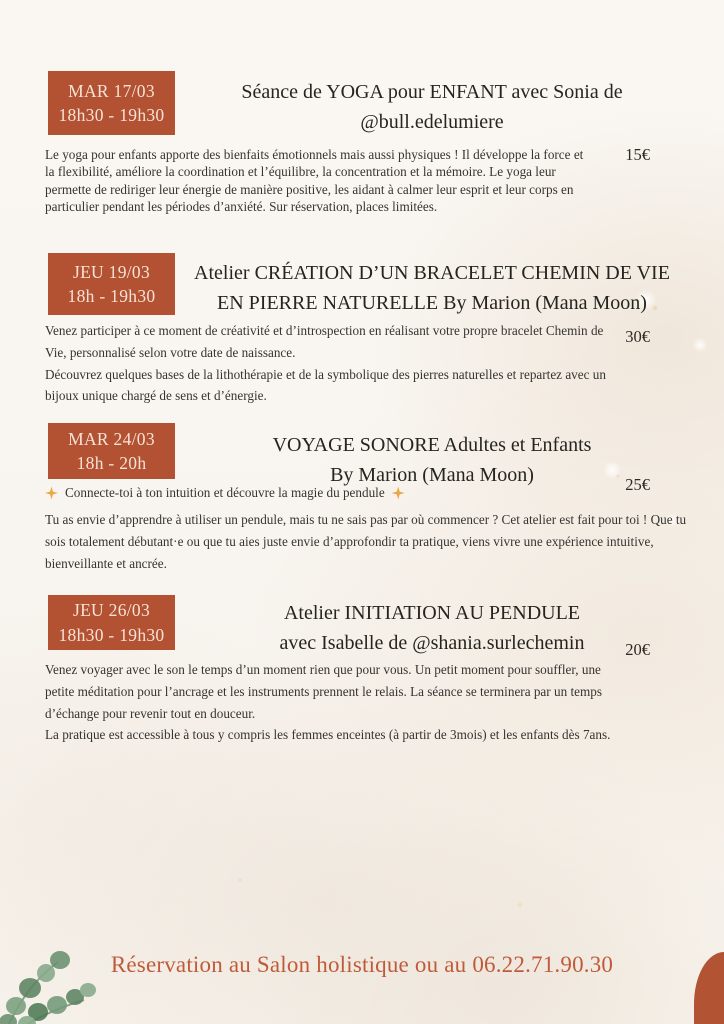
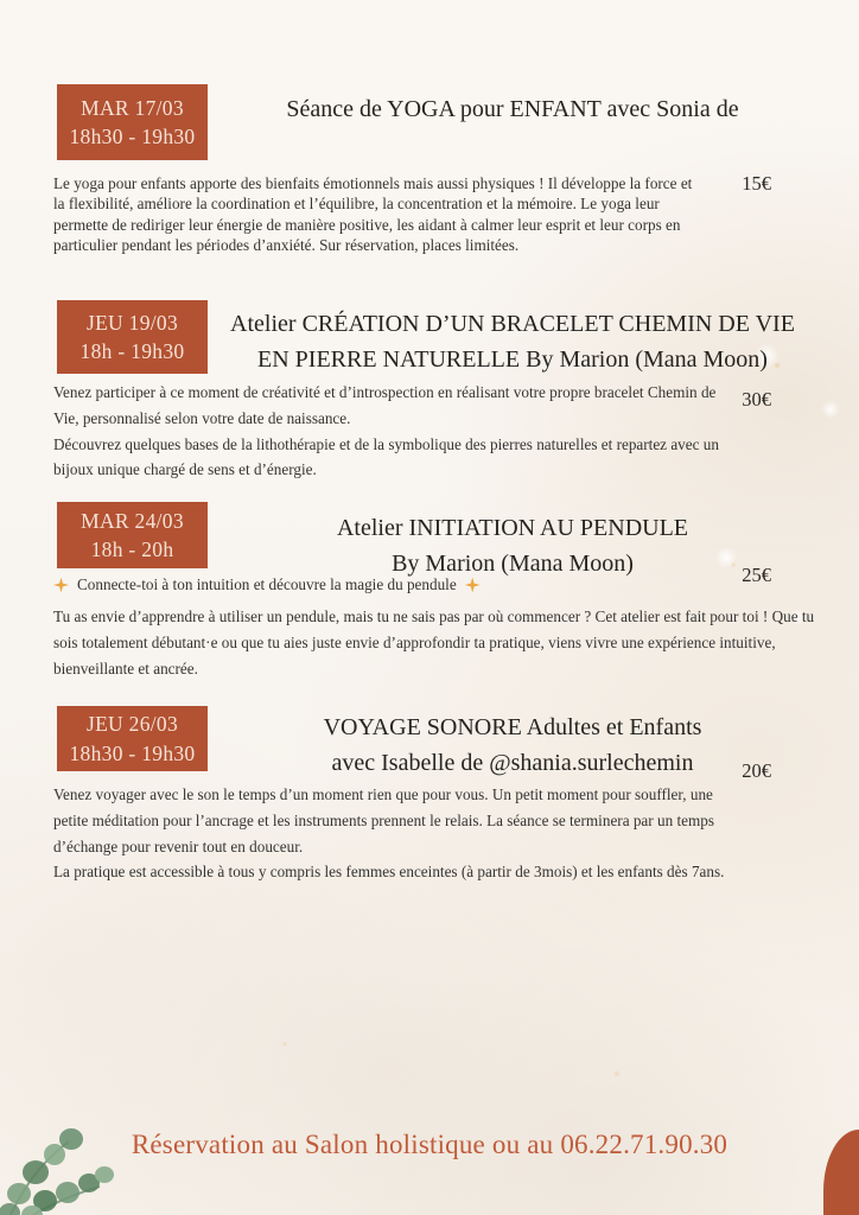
  MAR 17/03
  18h30 - 19h30
  Séance de YOGA pour ENFANT avec Sonia de
- @bull.edelumiere
  15€
  Le yoga pour enfants apporte des bienfaits émotionnels mais aussi physiques ! Il développe la force et la flexibilité, améliore la coordination et l’équilibre, la concentration et la mémoire. Le yoga leur permette de rediriger leur énergie de manière positive, les aidant à calmer leur esprit et leur corps en particulier pendant les périodes d’anxiété. Sur réservation, places limitées.
  JEU 19/03
  18h - 19h30
  Atelier CRÉATION D’UN BRACELET CHEMIN DE VIE
  EN PIERRE NATURELLE By Marion (Mana Moon)
  30€
  Venez participer à ce moment de créativité et d’introspection en réalisant votre propre bracelet Chemin de Vie, personnalisé selon votre date de naissance.
  Découvrez quelques bases de la lithothérapie et de la symbolique des pierres naturelles et repartez avec un bijoux unique chargé de sens et d’énergie.
  MAR 24/03
  18h - 20h
- VOYAGE SONORE Adultes et Enfants
+ Atelier INITIATION AU PENDULE
  By Marion (Mana Moon)
  25€
  Connecte-toi à ton intuition et découvre la magie du pendule
  Tu as envie d’apprendre à utiliser un pendule, mais tu ne sais pas par où commencer ? Cet atelier est fait pour toi ! Que tu sois totalement débutant·e ou que tu aies juste envie d’approfondir ta pratique, viens vivre une expérience intuitive, bienveillante et ancrée.
  JEU 26/03
  18h30 - 19h30
- Atelier INITIATION AU PENDULE
+ VOYAGE SONORE Adultes et Enfants
  avec Isabelle de @shania.surlechemin
  20€
  Venez voyager avec le son le temps d’un moment rien que pour vous. Un petit moment pour souffler, une petite méditation pour l’ancrage et les instruments prennent le relais. La séance se terminera par un temps d’échange pour revenir tout en douceur.
  La pratique est accessible à tous y compris les femmes enceintes (à partir de 3mois) et les enfants dès 7ans.
  Réservation au Salon holistique ou au 06.22.71.90.30
